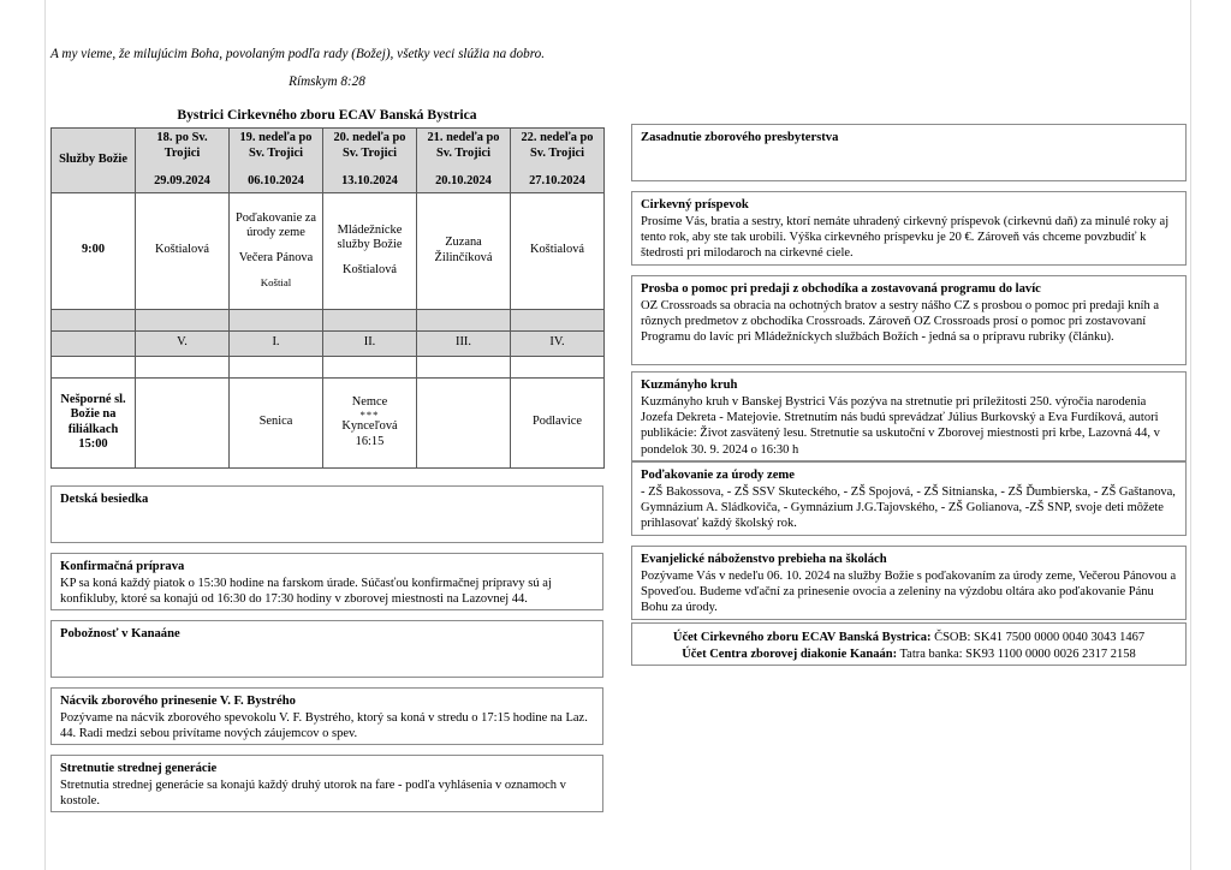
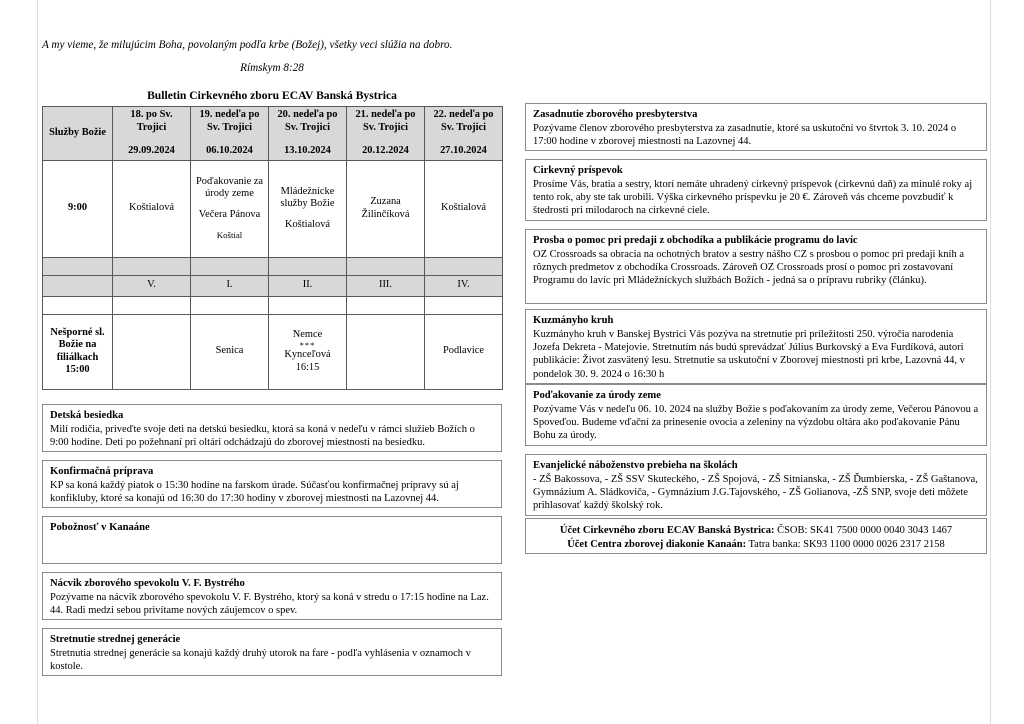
- A my vieme, že milujúcim Boha, povolaným podľa rady (Božej), všetky veci slúžia na dobro.
+ A my vieme, že milujúcim Boha, povolaným podľa krbe (Božej), všetky veci slúžia na dobro.
  Rímskym 8:28
- Bystrici Cirkevného zboru ECAV Banská Bystrica
+ Bulletin Cirkevného zboru ECAV Banská Bystrica
- Služby Božie	18. po Sv. Trojici 29.09.2024	19. nedeľa po Sv. Trojici 06.10.2024	20. nedeľa po Sv. Trojici 13.10.2024	21. nedeľa po Sv. Trojici 20.10.2024	22. nedeľa po Sv. Trojici 27.10.2024
+ Služby Božie	18. po Sv. Trojici 29.09.2024	19. nedeľa po Sv. Trojici 06.10.2024	20. nedeľa po Sv. Trojici 13.10.2024	21. nedeľa po Sv. Trojici 20.12.2024	22. nedeľa po Sv. Trojici 27.10.2024
  9:00	Koštialová	Poďakovanie za úrody zeme Večera Pánova Koštial	Mládežnícke služby Božie Koštialová	Zuzana Žilinčíková	Koštialová
  	V.	I.	II.	III.	IV.
  Nešporné sl. Božie na filiálkach 15:00		Senica	Nemce *** Kynceľová 16:15		Podlavice
  Detská besiedka
+ Milí rodičia, priveďte svoje deti na detskú besiedku, ktorá sa koná v nedeľu v rámci služieb Božích o 9:00 hodine. Deti po požehnaní pri oltári odchádzajú do zborovej miestnosti na besiedku.
  Konfirmačná príprava
  KP sa koná každý piatok o 15:30 hodine na farskom úrade. Súčasťou konfirmačnej prípravy sú aj konfikluby, ktoré sa konajú od 16:30 do 17:30 hodiny v zborovej miestnosti na Lazovnej 44.
  Pobožnosť v Kanaáne
- Nácvik zborového prinesenie V. F. Bystrého
+ Nácvik zborového spevokolu V. F. Bystrého
  Pozývame na nácvik zborového spevokolu V. F. Bystrého, ktorý sa koná v stredu o 17:15 hodine na Laz. 44. Radi medzi sebou privítame nových záujemcov o spev.
  Stretnutie strednej generácie
  Stretnutia strednej generácie sa konajú každý druhý utorok na fare - podľa vyhlásenia v oznamoch v kostole.
  Zasadnutie zborového presbyterstva
+ Pozývame členov zborového presbyterstva za zasadnutie, ktoré sa uskutoční vo štvrtok 3. 10. 2024 o 17:00 hodine v zborovej miestnosti na Lazovnej 44.
  Cirkevný príspevok
  Prosíme Vás, bratia a sestry, ktorí nemáte uhradený cirkevný príspevok (cirkevnú daň) za minulé roky aj tento rok, aby ste tak urobili. Výška cirkevného príspevku je 20 €. Zároveň vás chceme povzbudiť k štedrosti pri milodaroch na cirkevné ciele.
- Prosba o pomoc pri predaji z obchodíka a zostavovaná programu do lavíc
+ Prosba o pomoc pri predaji z obchodíka a publikácie programu do lavíc
  OZ Crossroads sa obracia na ochotných bratov a sestry nášho CZ s prosbou o pomoc pri predaji kníh a rôznych predmetov z obchodíka Crossroads. Zároveň OZ Crossroads prosí o pomoc pri zostavovaní Programu do lavíc pri Mládežníckych službách Božích - jedná sa o prípravu rubriky (článku).
  Kuzmányho kruh
  Kuzmányho kruh v Banskej Bystrici Vás pozýva na stretnutie pri príležitosti 250. výročia narodenia Jozefa Dekreta - Matejovie. Stretnutím nás budú sprevádzať Július Burkovský a Eva Furdíková, autori publikácie: Život zasvätený lesu. Stretnutie sa uskutoční v Zborovej miestnosti pri krbe, Lazovná 44, v pondelok 30. 9. 2024 o 16:30 h
  Poďakovanie za úrody zeme
- - ZŠ Bakossova, - ZŠ SSV Skuteckého, - ZŠ Spojová, - ZŠ Sitnianska, - ZŠ Ďumbierska, - ZŠ Gaštanova, Gymnázium A. Sládkoviča, - Gymnázium J.G.Tajovského, - ZŠ Golianova, -ZŠ SNP, svoje deti môžete prihlasovať každý školský rok.
+ Pozývame Vás v nedeľu 06. 10. 2024 na služby Božie s poďakovaním za úrody zeme, Večerou Pánovou a Spoveďou. Budeme vďační za prinesenie ovocia a zeleniny na výzdobu oltára ako poďakovanie Pánu Bohu za úrody.
  Evanjelické náboženstvo prebieha na školách
- Pozývame Vás v nedeľu 06. 10. 2024 na služby Božie s poďakovaním za úrody zeme, Večerou Pánovou a Spoveďou. Budeme vďační za prinesenie ovocia a zeleniny na výzdobu oltára ako poďakovanie Pánu Bohu za úrody.
+ - ZŠ Bakossova, - ZŠ SSV Skuteckého, - ZŠ Spojová, - ZŠ Sitnianska, - ZŠ Ďumbierska, - ZŠ Gaštanova, Gymnázium A. Sládkoviča, - Gymnázium J.G.Tajovského, - ZŠ Golianova, -ZŠ SNP, svoje deti môžete prihlasovať každý školský rok.
  Účet Cirkevného zboru ECAV Banská Bystrica: ČSOB: SK41 7500 0000 0040 3043 1467
  Účet Centra zborovej diakonie Kanaán: Tatra banka: SK93 1100 0000 0026 2317 2158
